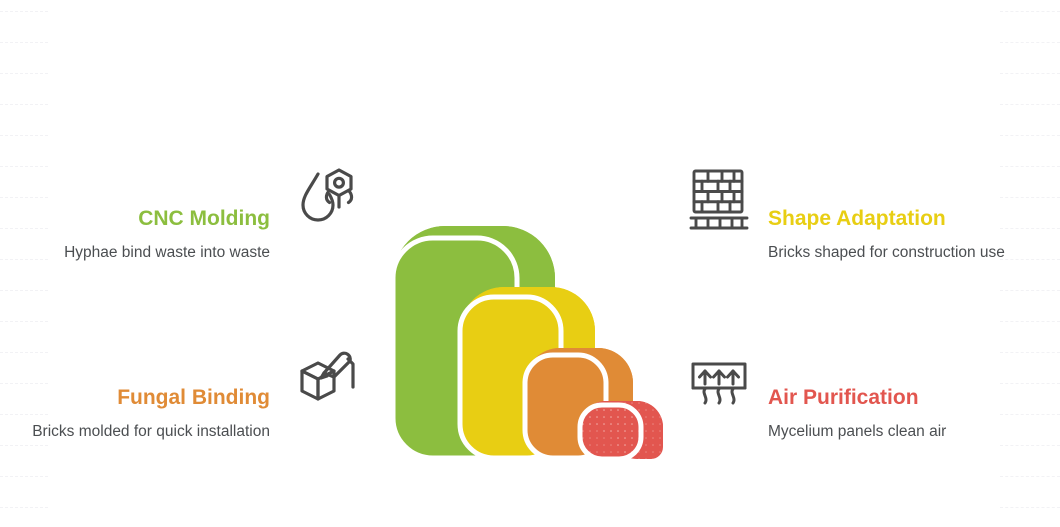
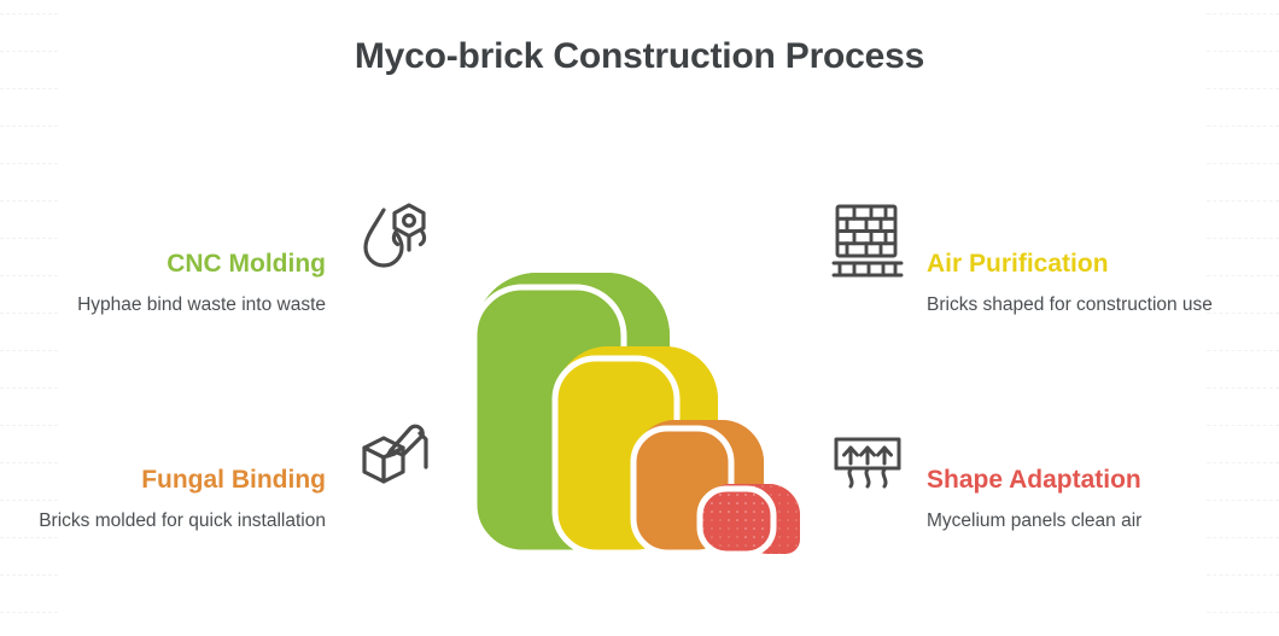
+ Myco-brick Construction Process
  CNC Molding
  Hyphae bind waste into waste
  Fungal Binding
  Bricks molded for quick installation
- Shape Adaptation
+ Air Purification
  Bricks shaped for construction use
- Air Purification
+ Shape Adaptation
  Mycelium panels clean air
